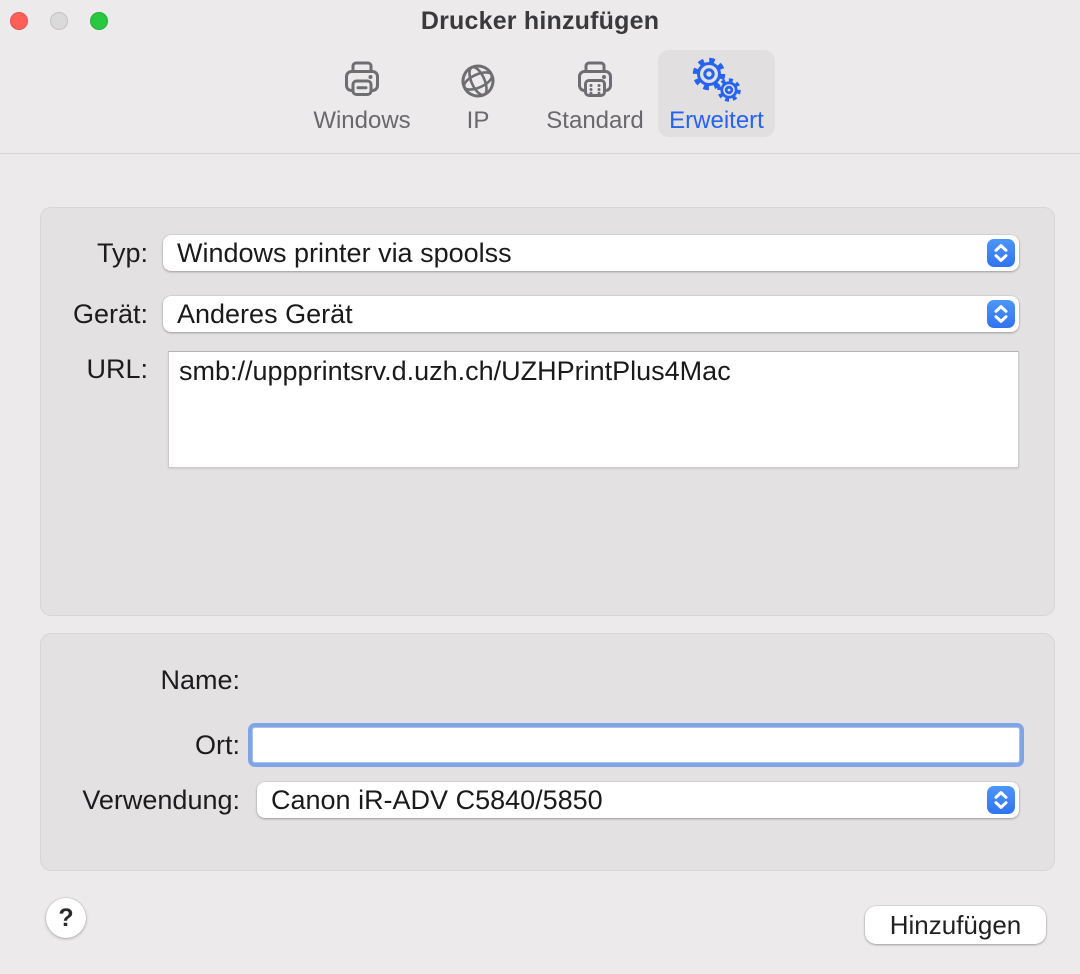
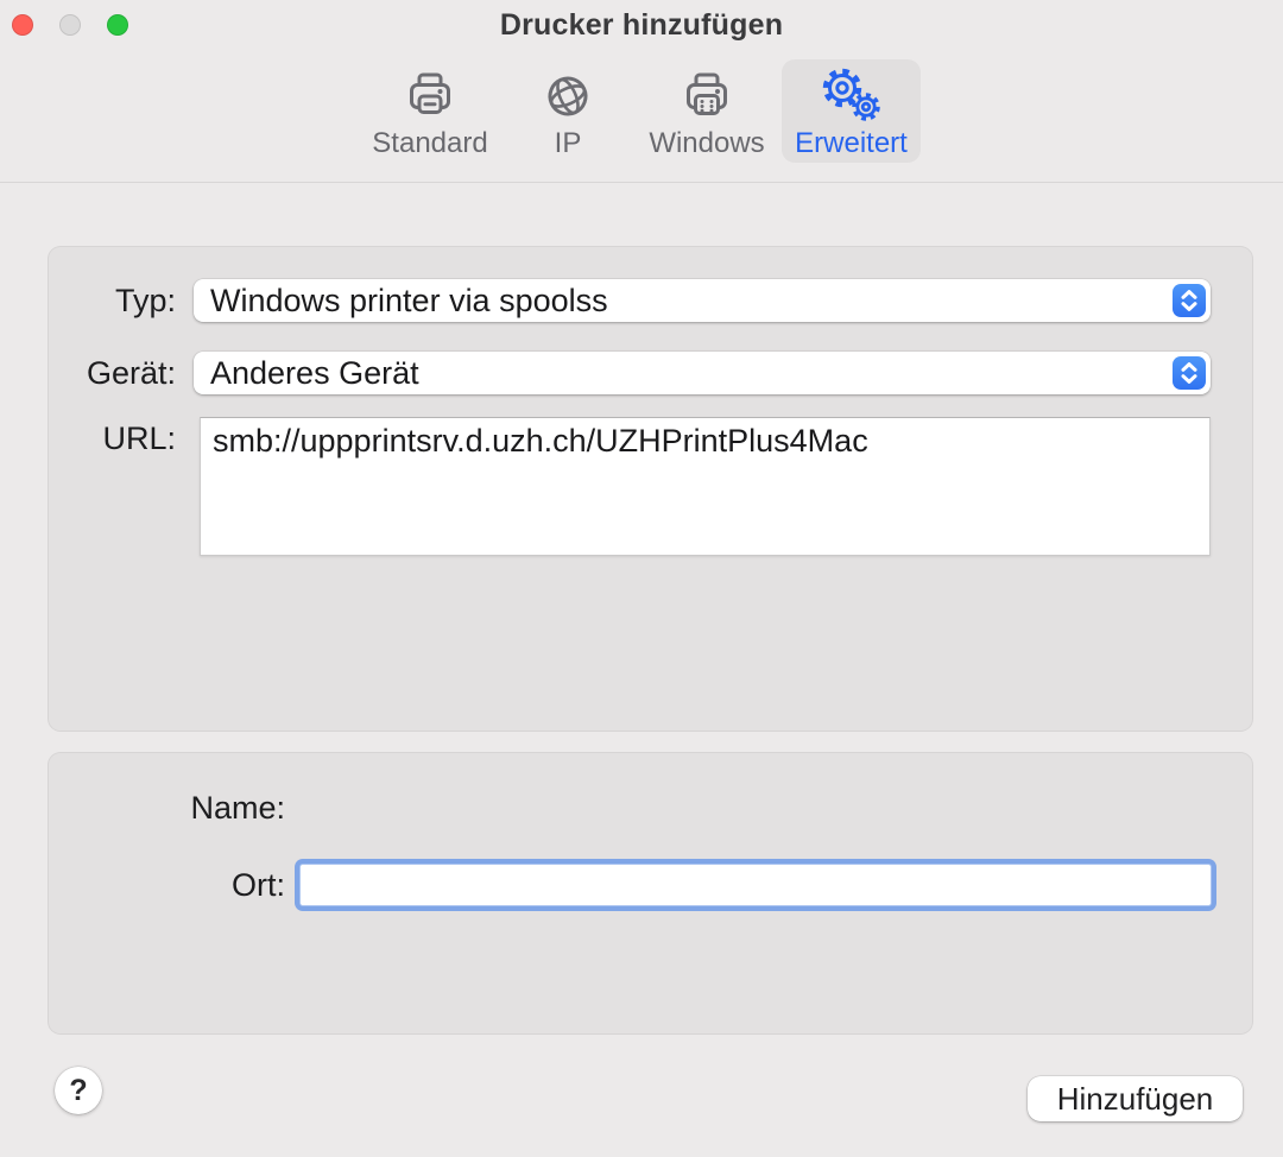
  Drucker hinzufügen
- Windows
+ Standard
  IP
- Standard
+ Windows
  Erweitert
  Typ:
  Windows printer via spoolss
  Gerät:
  Anderes Gerät
  URL:
  smb://uppprintsrv.d.uzh.ch/UZHPrintPlus4Mac
  Name:
  Ort:
- Verwendung:
- Canon iR-ADV C5840/5850
  ?
  Hinzufügen
